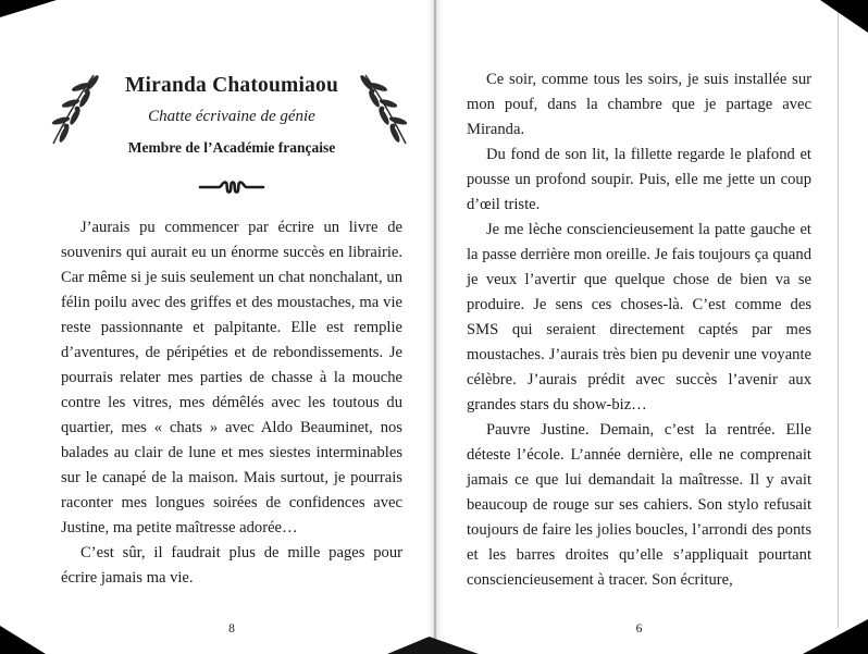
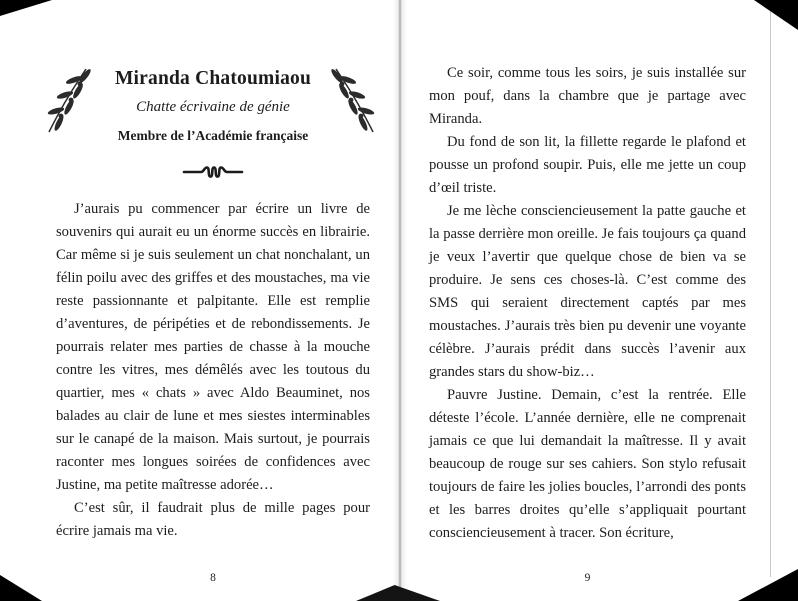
  Miranda Chatoumiaou
  Chatte écrivaine de génie
  Membre de l’Académie française
  J’aurais pu commencer par écrire un livre de souvenirs qui aurait eu un énorme succès en librairie. Car même si je suis seulement un chat nonchalant, un félin poilu avec des griffes et des moustaches, ma vie reste passionnante et palpitante. Elle est remplie d’aventures, de péripéties et de rebondissements. Je pourrais relater mes parties de chasse à la mouche contre les vitres, mes démêlés avec les toutous du quartier, mes « chats » avec Aldo Beauminet, nos balades au clair de lune et mes siestes interminables sur le canapé de la maison. Mais surtout, je pourrais raconter mes longues soirées de confidences avec Justine, ma petite maîtresse adorée…
  C’est sûr, il faudrait plus de mille pages pour écrire jamais ma vie.
  8
  Ce soir, comme tous les soirs, je suis installée sur mon pouf, dans la chambre que je partage avec Miranda.
  Du fond de son lit, la fillette regarde le plafond et pousse un profond soupir. Puis, elle me jette un coup d’œil triste.
- Je me lèche consciencieusement la patte gauche et la passe derrière mon oreille. Je fais toujours ça quand je veux l’avertir que quelque chose de bien va se produire. Je sens ces choses-là. C’est comme des SMS qui seraient directement captés par mes moustaches. J’aurais très bien pu devenir une voyante célèbre. J’aurais prédit avec succès l’avenir aux grandes stars du show-biz…
+ Je me lèche consciencieusement la patte gauche et la passe derrière mon oreille. Je fais toujours ça quand je veux l’avertir que quelque chose de bien va se produire. Je sens ces choses-là. C’est comme des SMS qui seraient directement captés par mes moustaches. J’aurais très bien pu devenir une voyante célèbre. J’aurais prédit dans succès l’avenir aux grandes stars du show-biz…
  Pauvre Justine. Demain, c’est la rentrée. Elle déteste l’école. L’année dernière, elle ne comprenait jamais ce que lui demandait la maîtresse. Il y avait beaucoup de rouge sur ses cahiers. Son stylo refusait toujours de faire les jolies boucles, l’arrondi des ponts et les barres droites qu’elle s’appliquait pourtant consciencieusement à tracer. Son écriture,
- 6
+ 9
